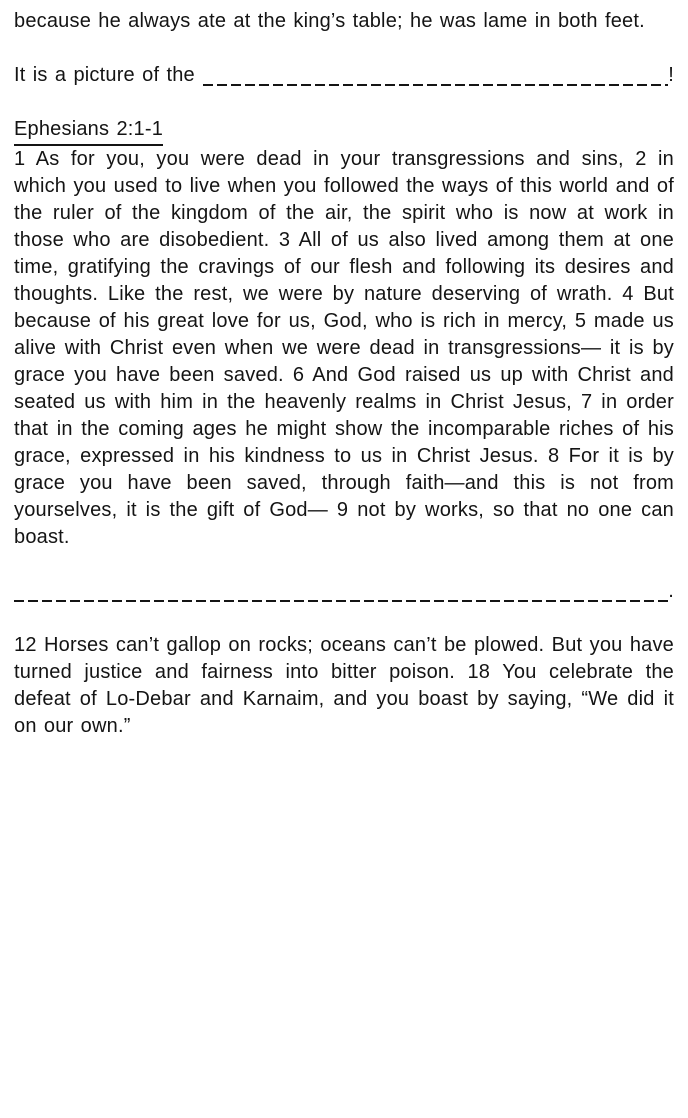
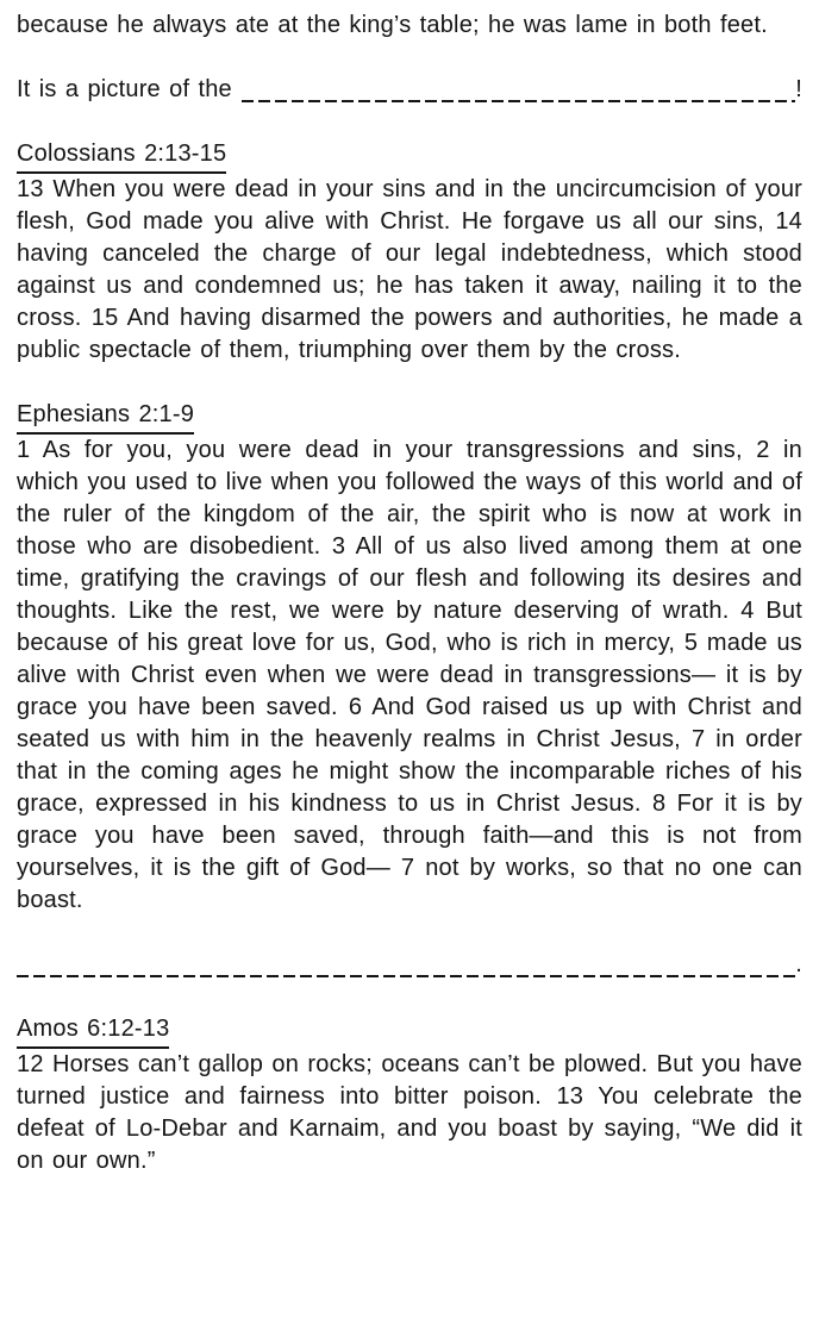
  because he always ate at the king’s table; he was lame in both feet.
  It is a picture of the
  !
+ Colossians 2:13-15
+ 13 When you were dead in your sins and in the uncircumcision of your flesh, God made you alive with Christ. He forgave us all our sins, 14 having canceled the charge of our legal indebtedness, which stood against us and condemned us; he has taken it away, nailing it to the cross. 15 And having disarmed the powers and authorities, he made a public spectacle of them, triumphing over them by the cross.
- Ephesians 2:1-1
+ Ephesians 2:1-9
- 1 As for you, you were dead in your transgressions and sins, 2 in which you used to live when you followed the ways of this world and of the ruler of the kingdom of the air, the spirit who is now at work in those who are disobedient. 3 All of us also lived among them at one time, gratifying the cravings of our flesh and following its desires and thoughts. Like the rest, we were by nature deserving of wrath. 4 But because of his great love for us, God, who is rich in mercy, 5 made us alive with Christ even when we were dead in transgressions— it is by grace you have been saved. 6 And God raised us up with Christ and seated us with him in the heavenly realms in Christ Jesus, 7 in order that in the coming ages he might show the incomparable riches of his grace, expressed in his kindness to us in Christ Jesus. 8 For it is by grace you have been saved, through faith—and this is not from yourselves, it is the gift of God— 9 not by works, so that no one can boast.
+ 1 As for you, you were dead in your transgressions and sins, 2 in which you used to live when you followed the ways of this world and of the ruler of the kingdom of the air, the spirit who is now at work in those who are disobedient. 3 All of us also lived among them at one time, gratifying the cravings of our flesh and following its desires and thoughts. Like the rest, we were by nature deserving of wrath. 4 But because of his great love for us, God, who is rich in mercy, 5 made us alive with Christ even when we were dead in transgressions— it is by grace you have been saved. 6 And God raised us up with Christ and seated us with him in the heavenly realms in Christ Jesus, 7 in order that in the coming ages he might show the incomparable riches of his grace, expressed in his kindness to us in Christ Jesus. 8 For it is by grace you have been saved, through faith—and this is not from yourselves, it is the gift of God— 7 not by works, so that no one can boast.
  .
+ Amos 6:12-13
- 12 Horses can’t gallop on rocks; oceans can’t be plowed. But you have turned justice and fairness into bitter poison. 18 You celebrate the defeat of Lo-Debar and Karnaim, and you boast by saying, “We did it on our own.”
+ 12 Horses can’t gallop on rocks; oceans can’t be plowed. But you have turned justice and fairness into bitter poison. 13 You celebrate the defeat of Lo-Debar and Karnaim, and you boast by saying, “We did it on our own.”
